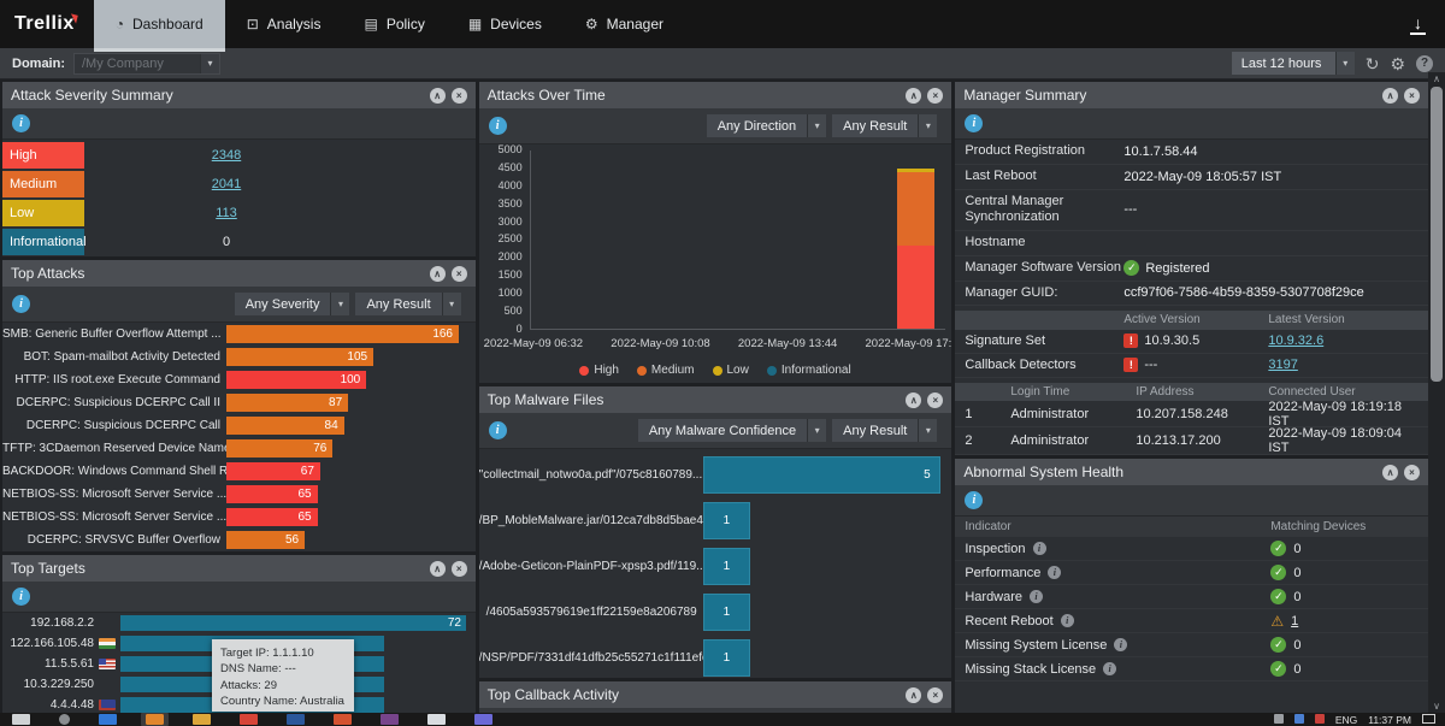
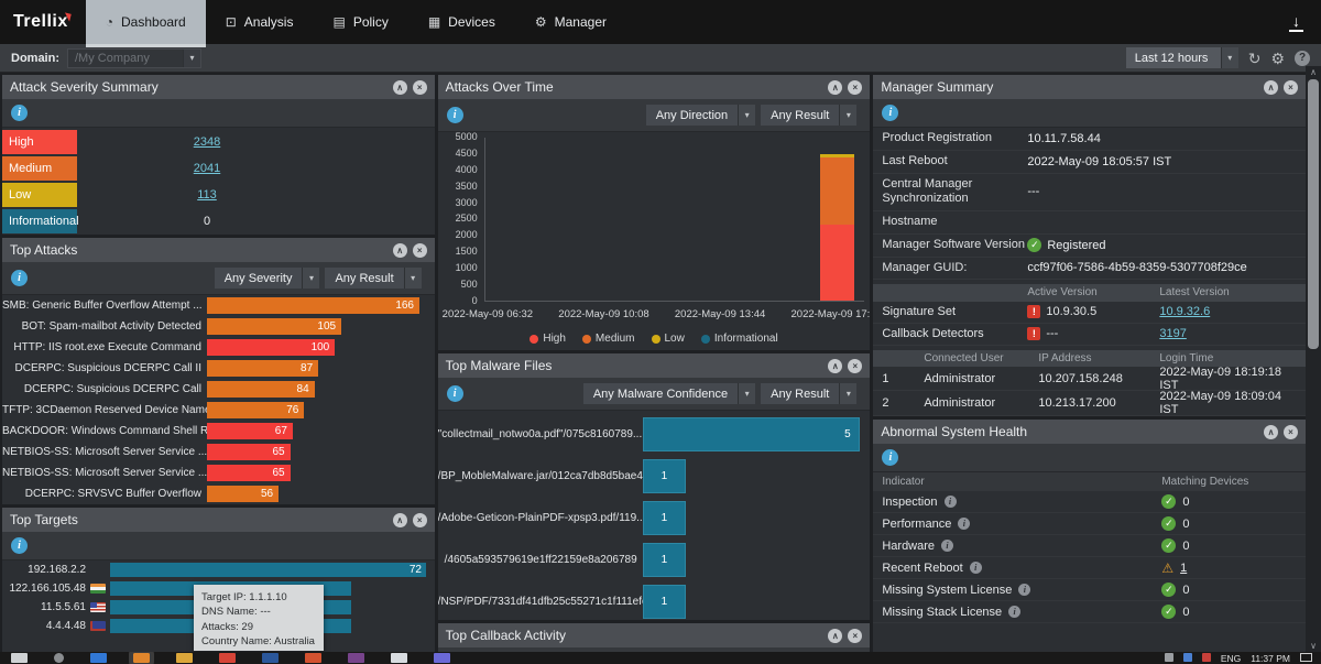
  Trellix
  ◔
  Dashboard
  ⊡
  Analysis
  ▤
  Policy
  ▦
  Devices
  ⚙
  Manager
  ↓
  Domain:
  /My Company
  ▾
  Last 12 hours
  ▾
  ↻
  ⚙
  ?
  Attack Severity Summary
  ∧
  ×
  i
  High
  2348
  Medium
  2041
  Low
  113
  Informational
  0
  Top Attacks
  ∧
  ×
  i
  Any Severity
  ▾
  Any Result
  ▾
  SMB: Generic Buffer Overflow Attempt ...
  166
  BOT: Spam-mailbot Activity Detected
  105
  HTTP: IIS root.exe Execute Command
  100
  DCERPC: Suspicious DCERPC Call II
  87
  DCERPC: Suspicious DCERPC Call
  84
  TFTP: 3CDaemon Reserved Device Nam
  76
  BACKDOOR: Windows Command Shell R
  67
  NETBIOS-SS: Microsoft Server Service ...
  65
  NETBIOS-SS: Microsoft Server Service ...
  65
  DCERPC: SRVSVC Buffer Overflow
  56
  Top Targets
  ∧
  ×
  i
  192.168.2.2
  72
  122.166.105.48
  11.5.5.61
- 10.3.229.250
  4.4.4.48
  Attacks Over Time
  ∧
  ×
  i
  Any Direction
  ▾
  Any Result
  ▾
  5000
  4500
  4000
  3500
  3000
  2500
  2000
  1500
  1000
  500
  0
  2022-May-09 06:32
  2022-May-09 10:08
  2022-May-09 13:44
  2022-May-09 17:
  High
  Medium
  Low
  Informational
  Top Malware Files
  ∧
  ×
  i
  Any Malware Confidence
  ▾
  Any Result
  ▾
  "collectmail_notwo0a.pdf"/075c8160789...
  5
  /BP_MobleMalware.jar/012ca7db8d5bae4
  1
  /Adobe-Geticon-PlainPDF-xpsp3.pdf/119..
  1
  /4605a593579619e1ff22159e8a206789
  1
  /NSP/PDF/7331df41dfb25c55271c1f111ef
  1
  Top Callback Activity
  ∧
  ×
  Manager Summary
  ∧
  ×
  i
  Product Registration
- 10.1.7.58.44
+ 10.11.7.58.44
  Last Reboot
  2022-May-09 18:05:57 IST
  Central Manager Synchronization
  ---
  Hostname
  Manager Software Version
  ✓
  Registered
  Manager GUID:
  ccf97f06-7586-4b59-8359-5307708f29ce
  Active Version
  Latest Version
  Signature Set
  !
  10.9.30.5
  10.9.32.6
  Callback Detectors
  !
  ---
  3197
- Login Time
+ Connected User
  IP Address
- Connected User
+ Login Time
  1
  Administrator
  10.207.158.248
  2022-May-09 18:19:18 IST
  2
  Administrator
  10.213.17.200
  2022-May-09 18:09:04 IST
  Abnormal System Health
  ∧
  ×
  i
  Indicator
  Matching Devices
  Inspection
  i
  0
  Performance
  i
  0
  Hardware
  i
  0
  Recent Reboot
  i
  1
  Missing System License
  i
  0
  Missing Stack License
  i
  0
  Target IP: 1.1.1.10
  DNS Name: ---
  Attacks: 29
  Country Name: Australia
  ∧
  ∨
  ENG
  11:37 PM
